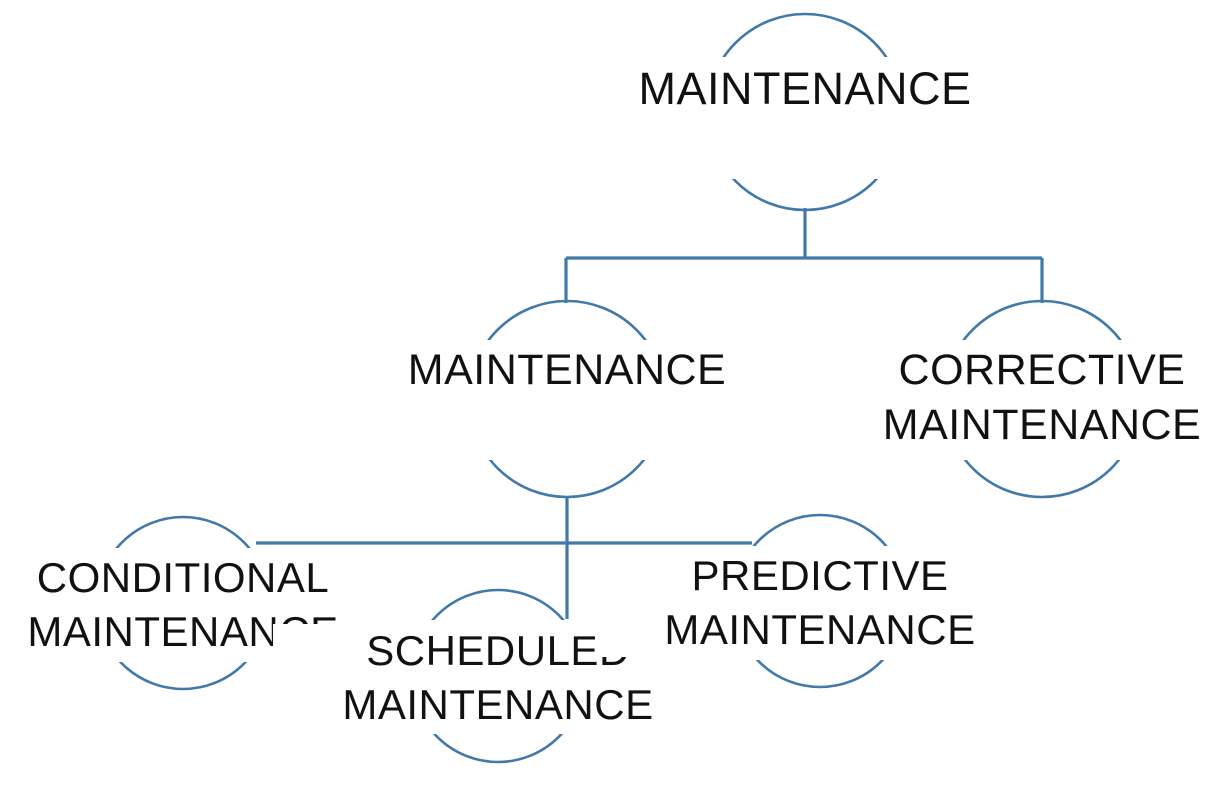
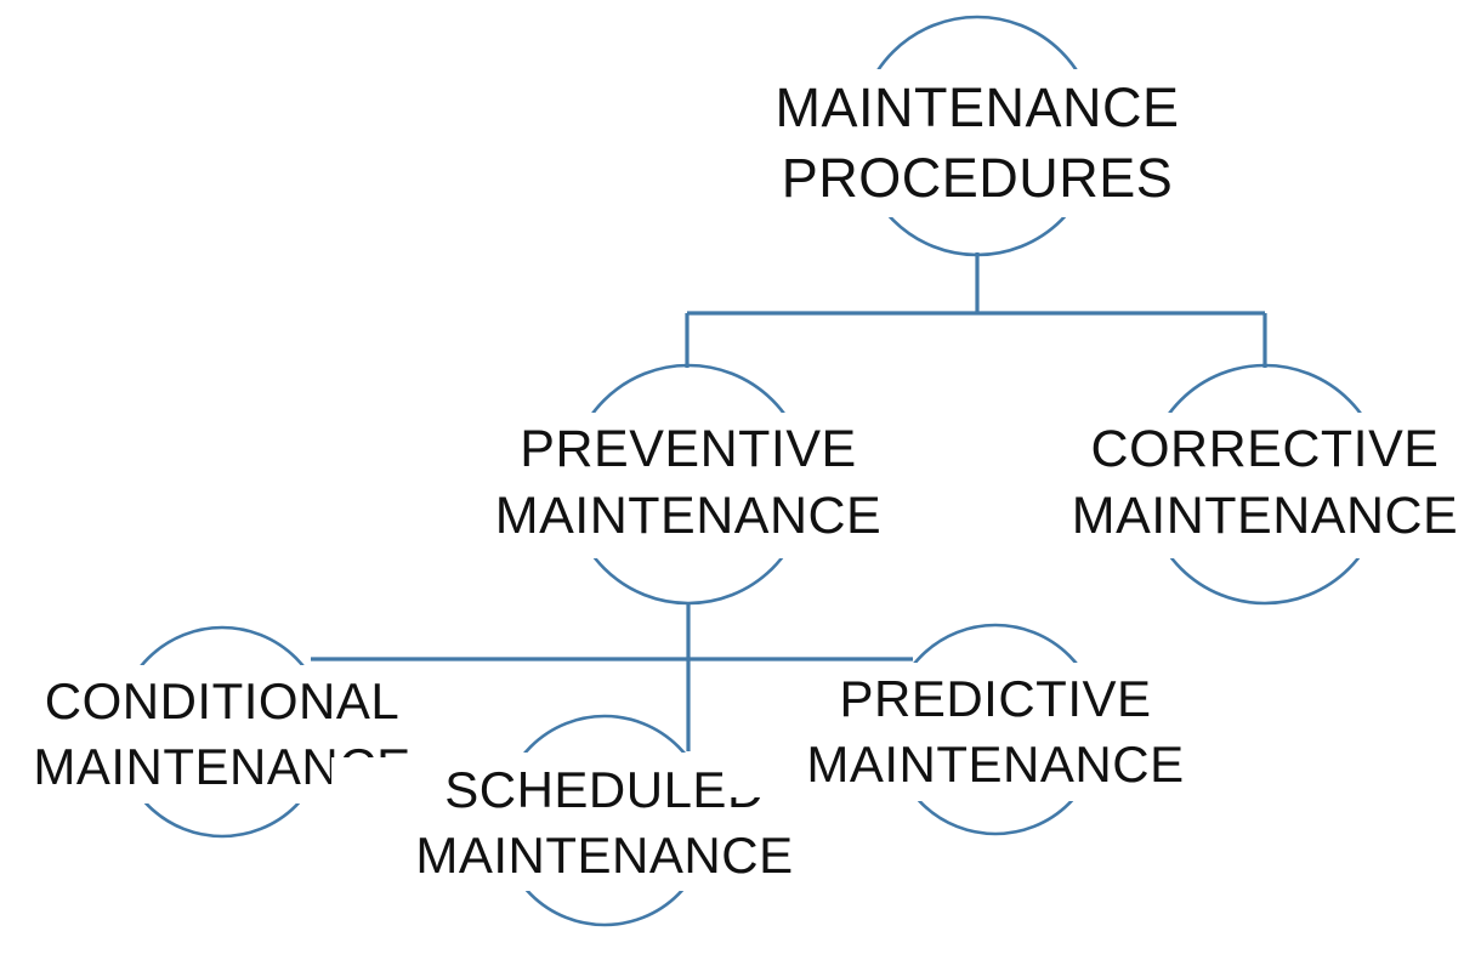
  MAINTENANCE
+ PROCEDURES
+ PREVENTIVE
  MAINTENANCE
  CORRECTIVE
  MAINTENANCE
  CONDITIONAL
  MAINTENAN
  SCHEDULE
  MAINTENANCE
  PREDICTIVE
  MAINTENANCE
